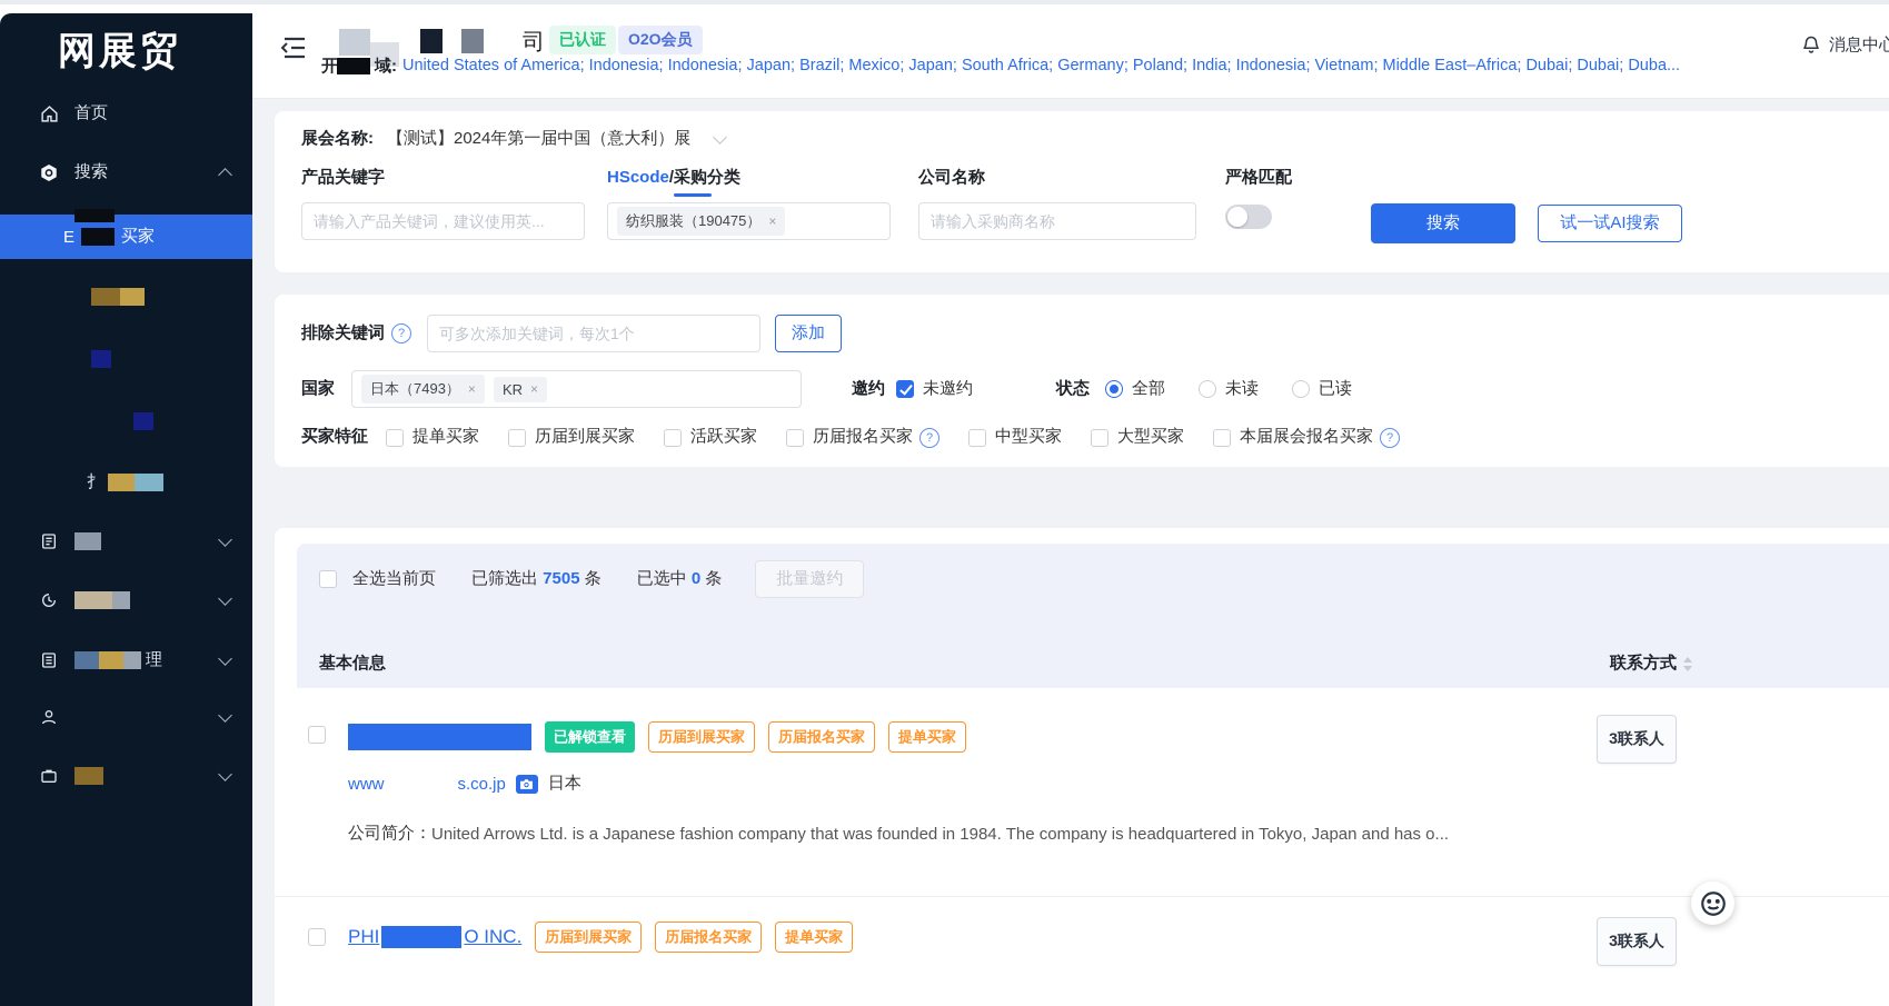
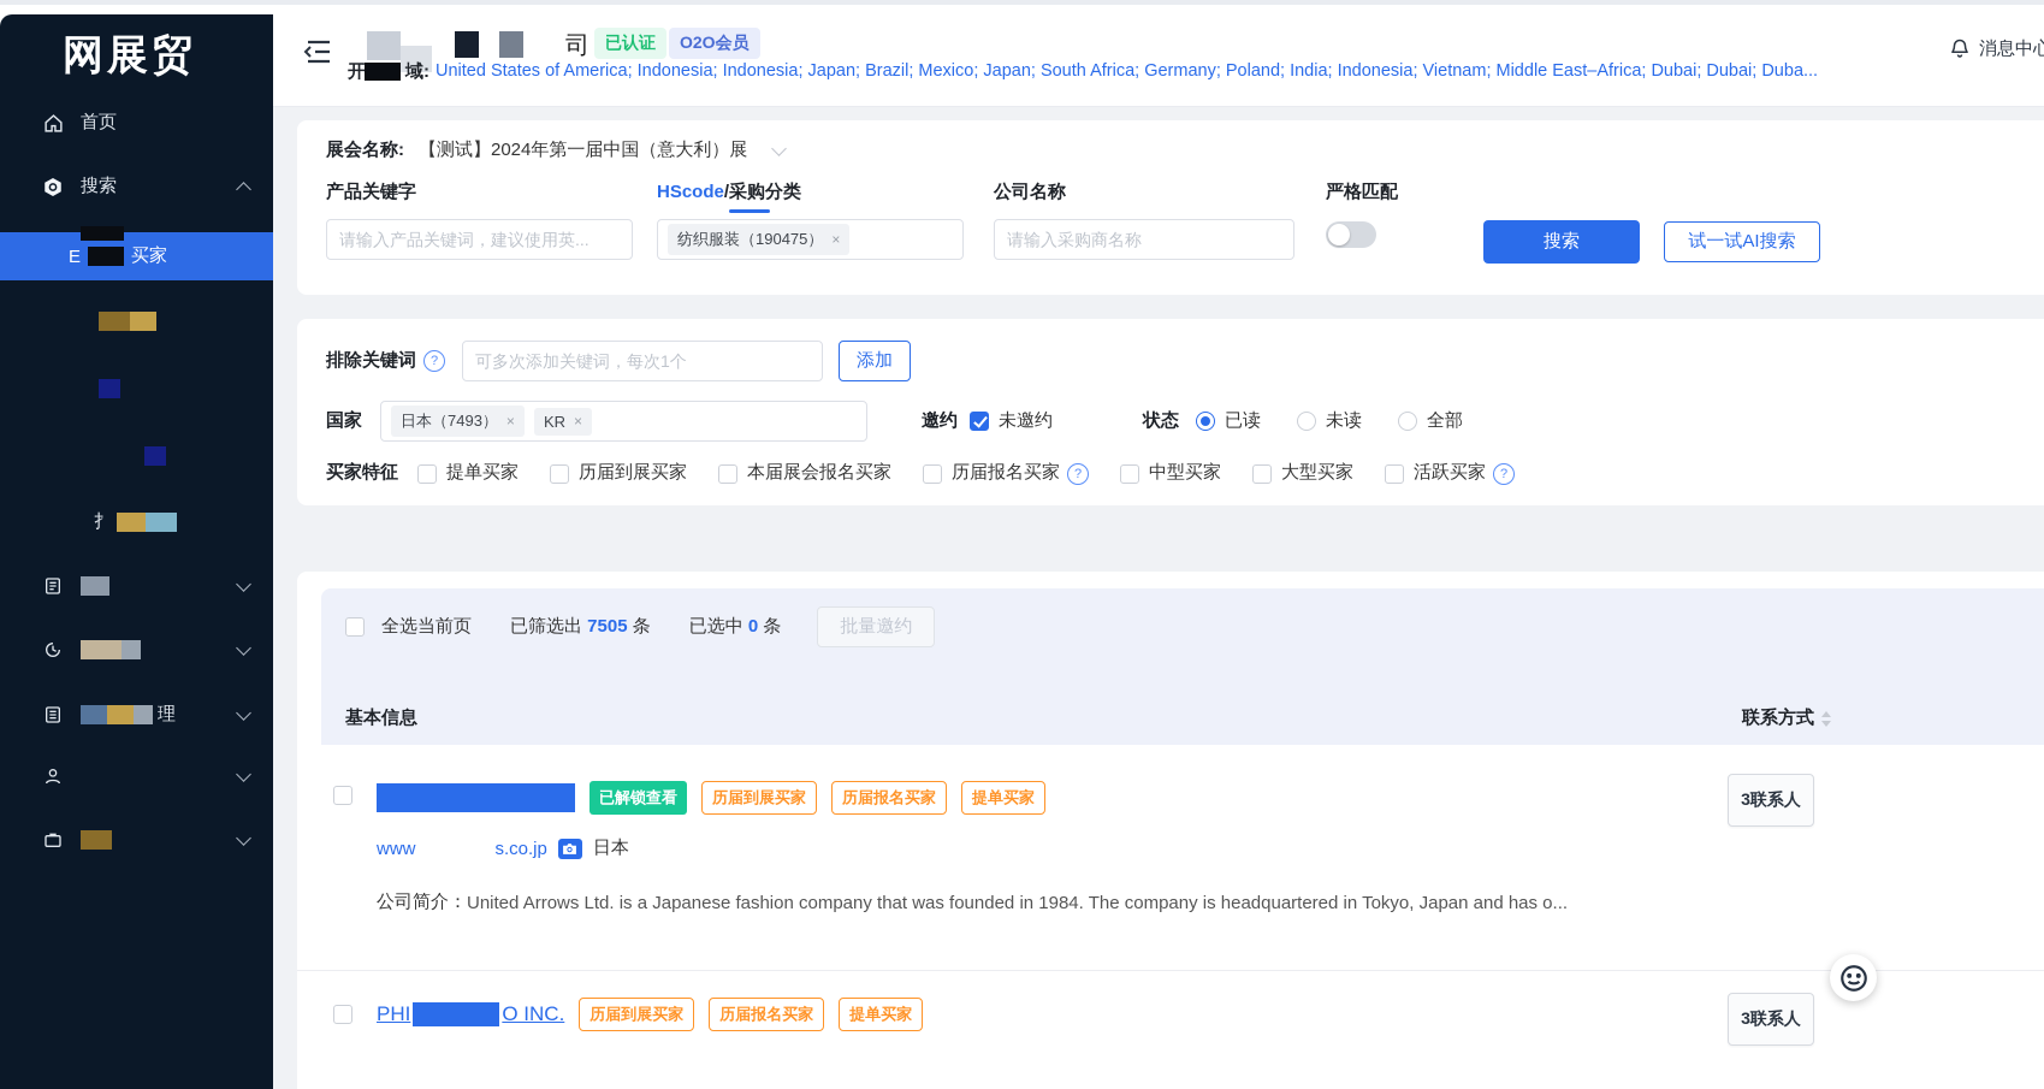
  网展贸
  首页
  搜索
  E
  买家
  扌
  理
  司
  已认证
  O2O会员
  开
  域:
  United States of America; Indonesia; Indonesia; Japan; Brazil; Mexico; Japan; South Africa; Germany; Poland; India; Indonesia; Vietnam; Middle East–Africa; Dubai; Dubai; Duba...
  消息中心
  展会名称:
  【测试】2024年第一届中国（意大利）展
  产品关键字
  请输入产品关键词，建议使用英...
  HScode/采购分类
  纺织服装（190475）
  ×
  公司名称
  请输入采购商名称
  严格匹配
  搜索
  试一试AI搜索
  排除关键词
  ?
  可多次添加关键词，每次1个
  添加
  国家
  日本（7493）
  ×
  KR
  ×
  邀约
  未邀约
  状态
- 全部
+ 已读
  未读
- 已读
+ 全部
  买家特征
  提单买家
  历届到展买家
- 活跃买家
+ 本届展会报名买家
  历届报名买家
  ?
  中型买家
  大型买家
- 本届展会报名买家
+ 活跃买家
  ?
  全选当前页
  已筛选出 7505 条
  已选中 0 条
  批量邀约
  基本信息
  联系方式
  已解锁查看
  历届到展买家
  历届报名买家
  提单买家
  www
  s.co.jp
  日本
  公司简介：
  United Arrows Ltd. is a Japanese fashion company that was founded in 1984. The company is headquartered in Tokyo, Japan and has o...
  3联系人
  PHI
  O INC.
  历届到展买家
  历届报名买家
  提单买家
  3联系人
